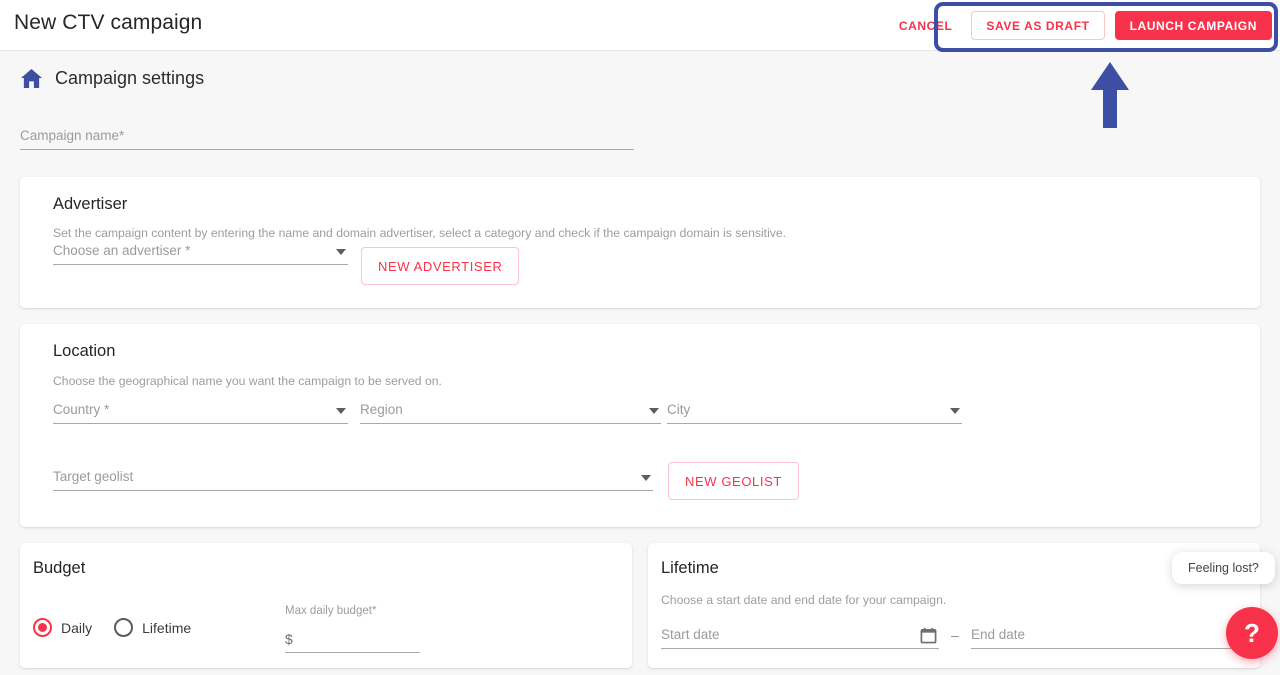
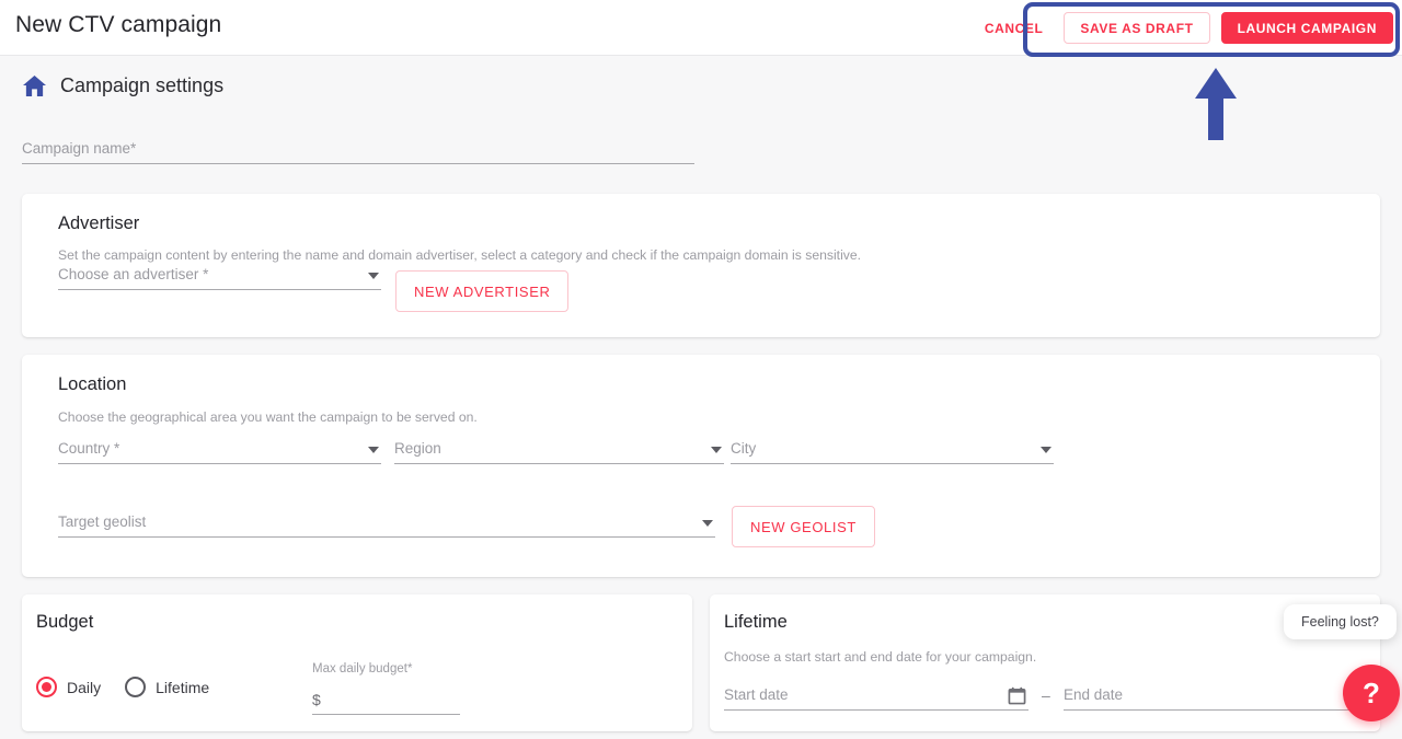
  New CTV campaign
  CANCEL
  SAVE AS DRAFT
  LAUNCH CAMPAIGN
  Campaign settings
  Campaign name*
  Advertiser
  Set the campaign content by entering the name and domain advertiser, select a category and check if the campaign domain is sensitive.
  Choose an advertiser *
  NEW ADVERTISER
  Location
- Choose the geographical name you want the campaign to be served on.
+ Choose the geographical area you want the campaign to be served on.
  Country *
  Region
  City
  Target geolist
  NEW GEOLIST
  Budget
  Daily
  Lifetime
  Max daily budget*
  $
  Lifetime
- Choose a start date and end date for your campaign.
+ Choose a start start and end date for your campaign.
  Start date
  –
  End date
  Feeling lost?
  ?
